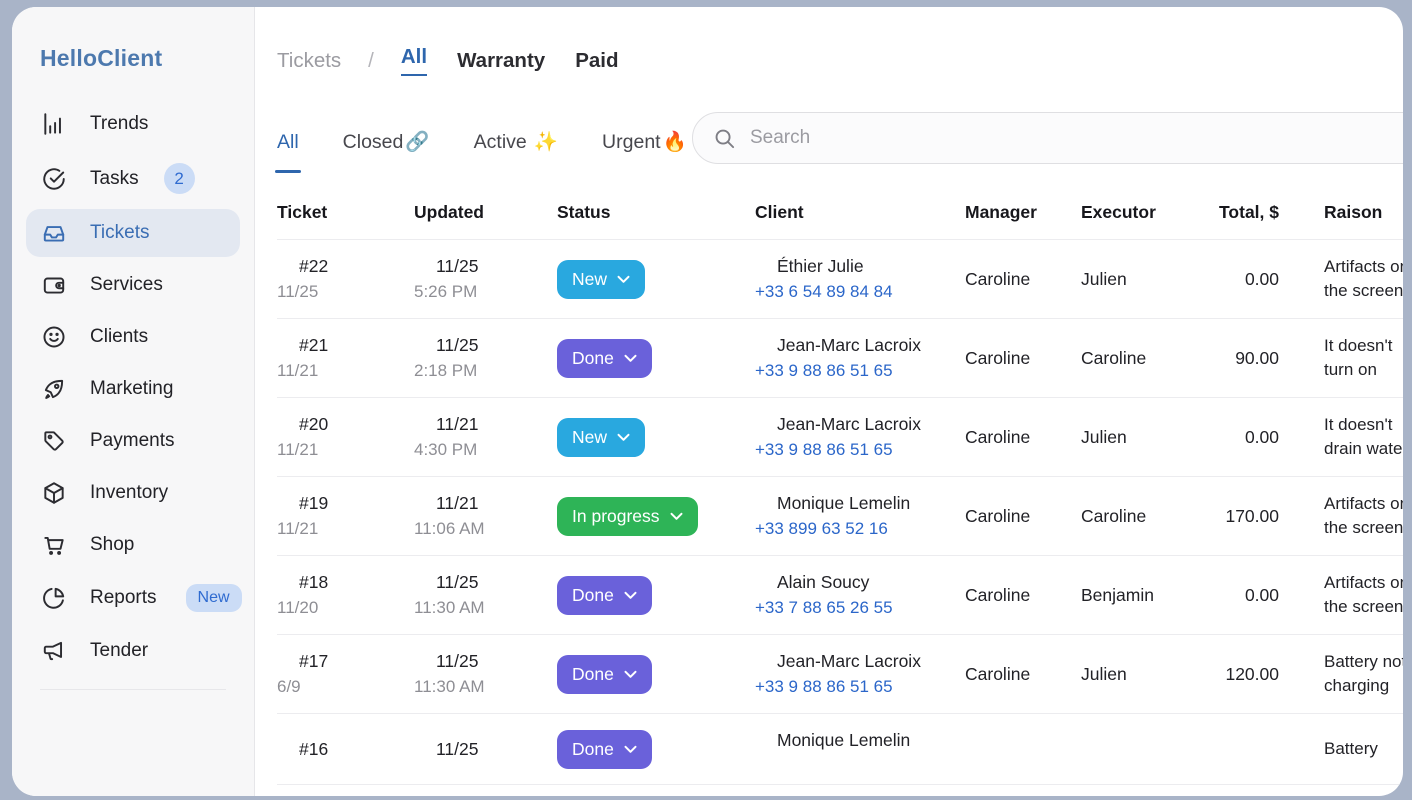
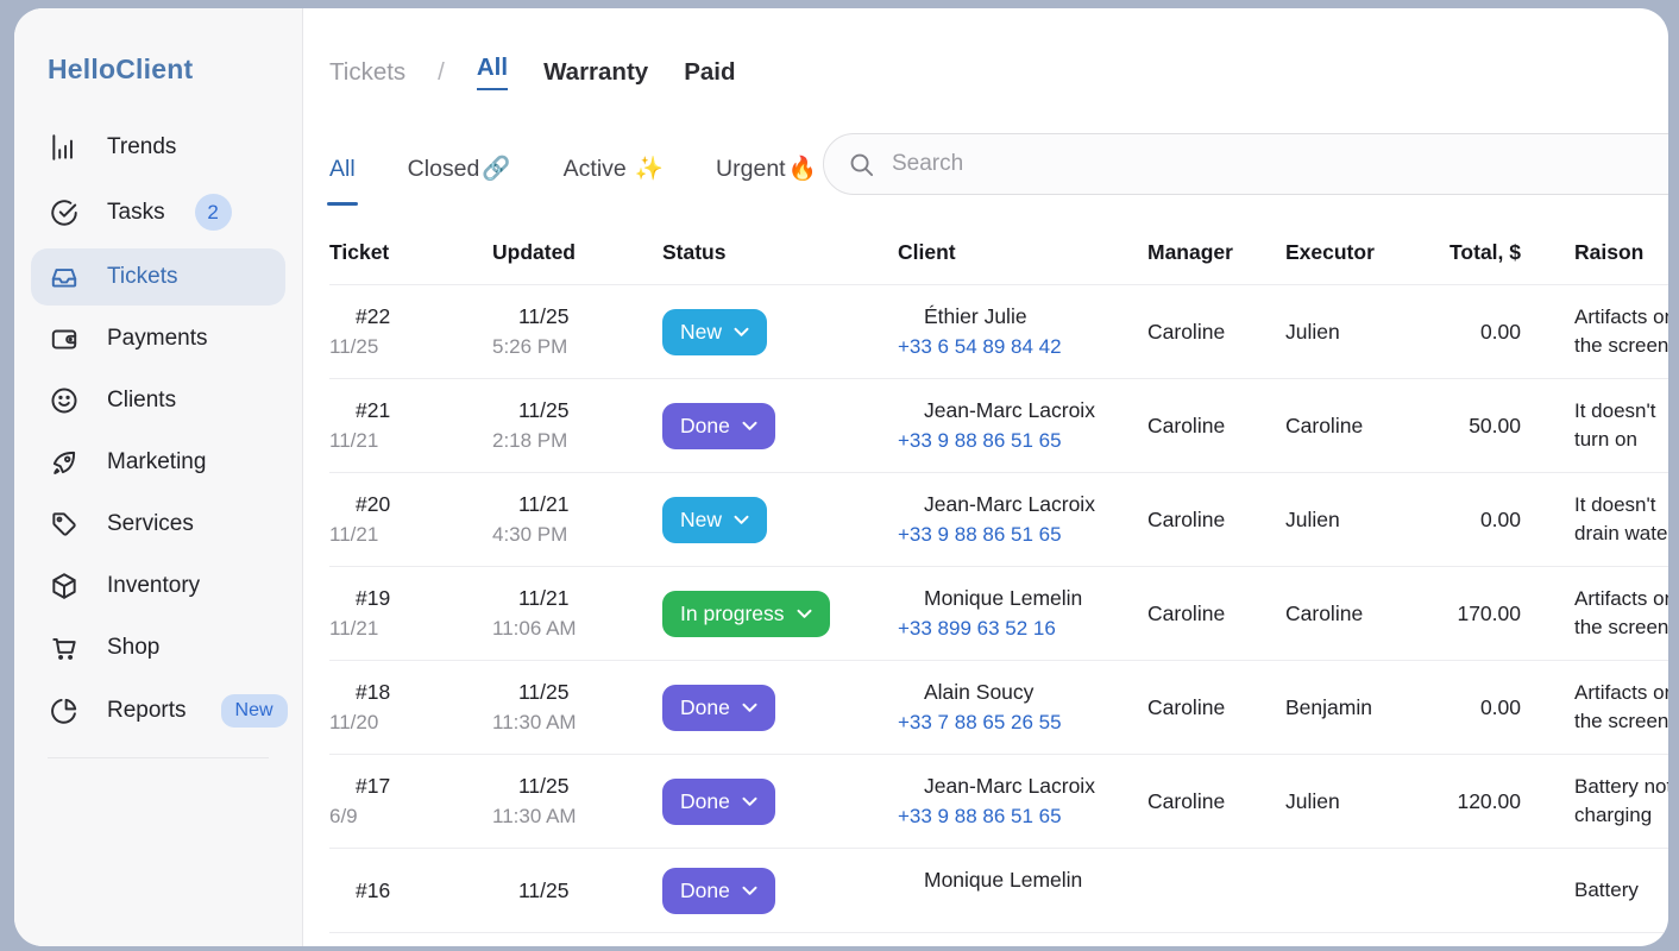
  HelloClient
  Trends
  Tasks
  2
  Tickets
- Services
+ Payments
  Clients
  Marketing
- Payments
+ Services
  Inventory
  Shop
  Reports
  New
- Tender
  Tickets
  /
  All
  Warranty
  Paid
  All
  Closed🔗
  Active ✨
  Urgent🔥
  Search
  Ticket
  Updated
  Status
  Client
  Manager
  Executor
  Total, $
  Raison
  #22
  11/25
  11/25
  5:26 PM
  New
  Éthier Julie
- +33 6 54 89 84 84
+ +33 6 54 89 84 42
  Caroline
  Julien
  0.00
  Artifacts o the screen
  #21
  11/21
  11/25
  2:18 PM
  Done
  Jean-Marc Lacroix
  +33 9 88 86 51 65
  Caroline
  Caroline
- 90.00
+ 50.00
  It doesn't turn on
  #20
  11/21
  11/21
  4:30 PM
  New
  Jean-Marc Lacroix
  +33 9 88 86 51 65
  Caroline
  Julien
  0.00
  It doesn't drain wate
  #19
  11/21
  11/21
  11:06 AM
  In progress
  Monique Lemelin
  +33 899 63 52 16
  Caroline
  Caroline
  170.00
  Artifacts o the screen
  #18
  11/20
  11/25
  11:30 AM
  Done
  Alain Soucy
  +33 7 88 65 26 55
  Caroline
  Benjamin
  0.00
  Artifacts o the screen
  #17
  6/9
  11/25
  11:30 AM
  Done
  Jean-Marc Lacroix
  +33 9 88 86 51 65
  Caroline
  Julien
  120.00
  Battery no charging
  #16
  11/25
  Done
  Monique Lemelin
  Battery
